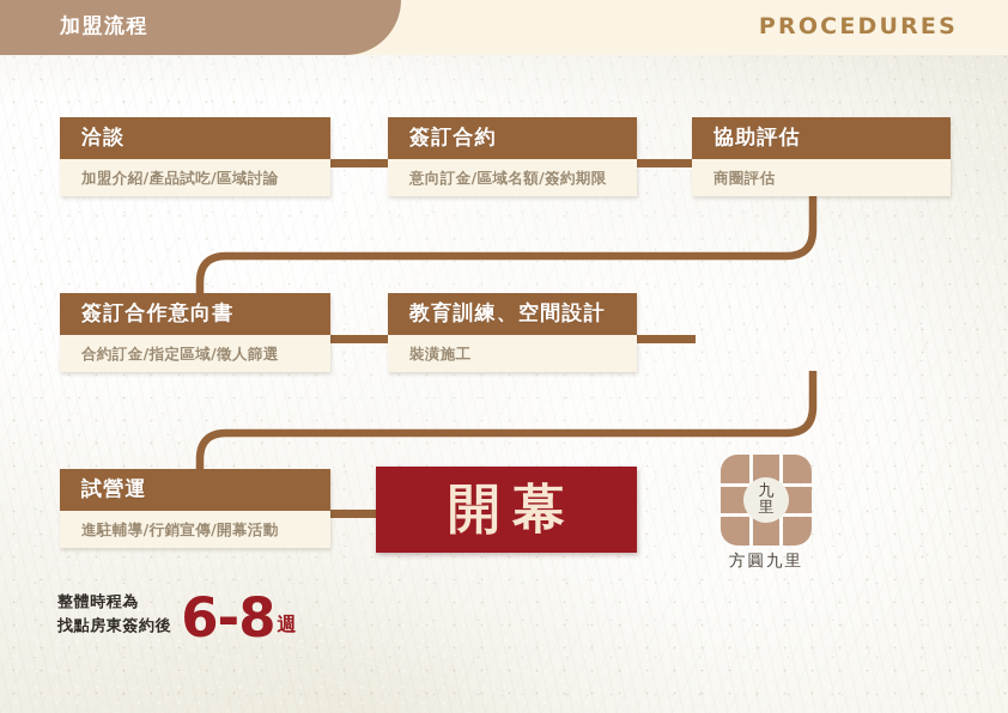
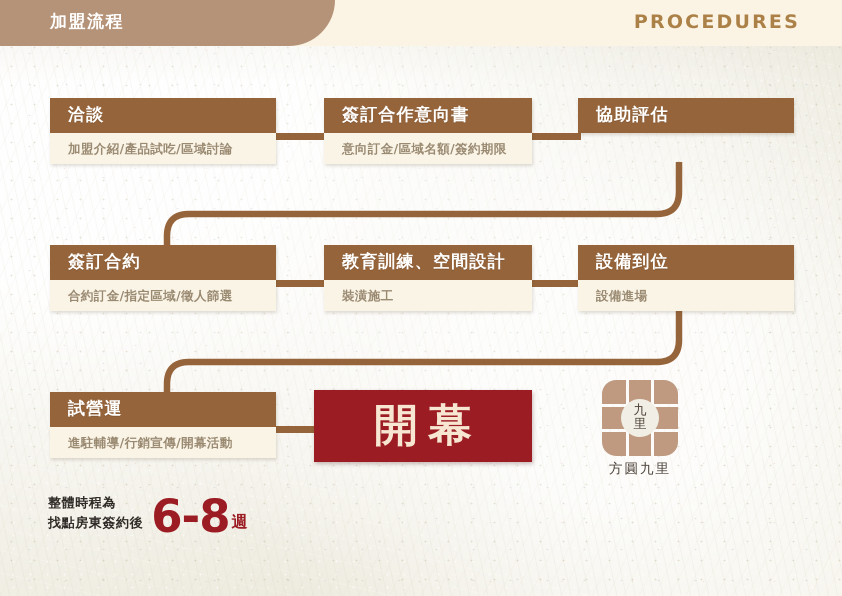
  加盟流程
  PROCEDURES
  洽談
  加盟介紹/產品試吃/區域討論
- 簽訂合約
+ 簽訂合作意向書
  意向訂金/區域名額/簽約期限
  協助評估
- 商圈評估
- 簽訂合作意向書
+ 簽訂合約
  合約訂金/指定區域/徵人篩選
  教育訓練、空間設計
  裝潢施工
+ 設備到位
+ 設備進場
  試營運
  進駐輔導/行銷宣傳/開幕活動
  開幕
  九
  里
  方圓九里
  整體時程為
  找點房東簽約後
  6-8
  週
